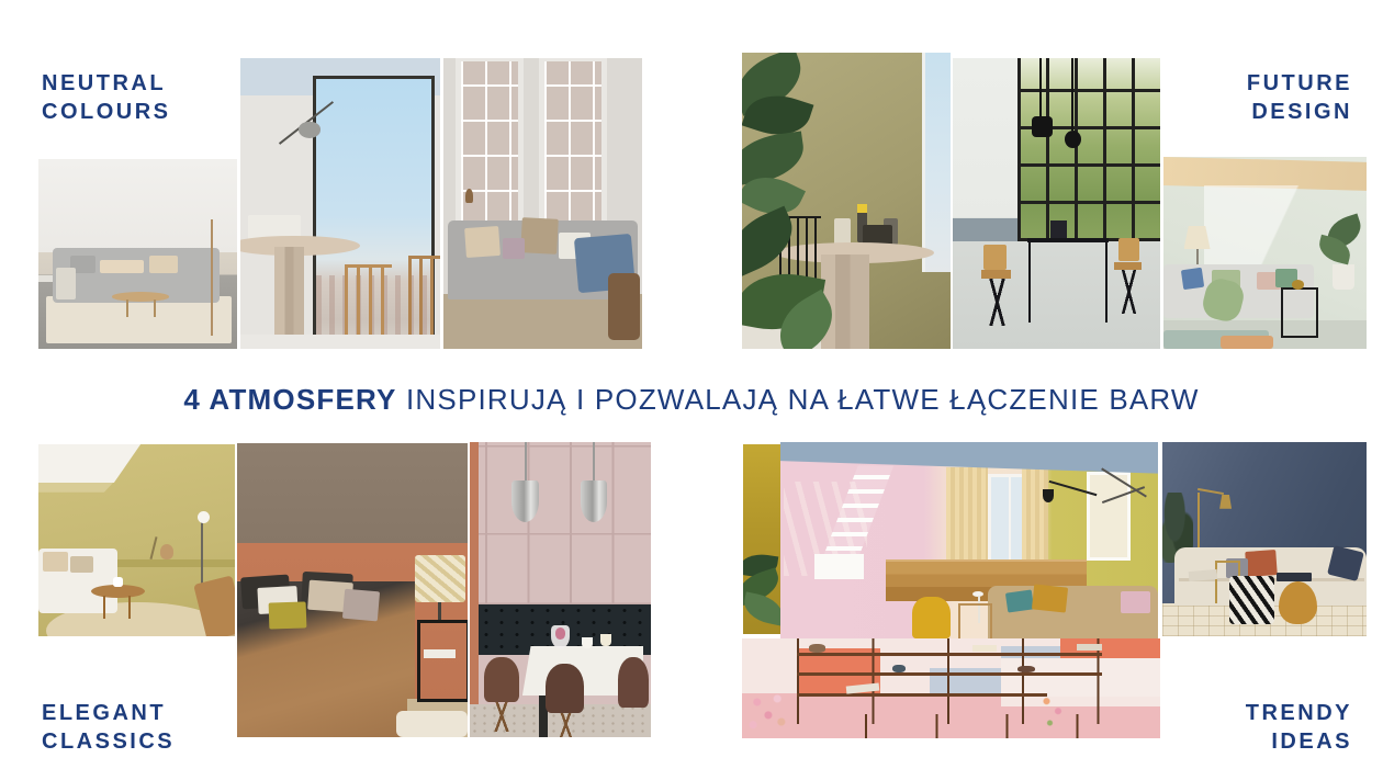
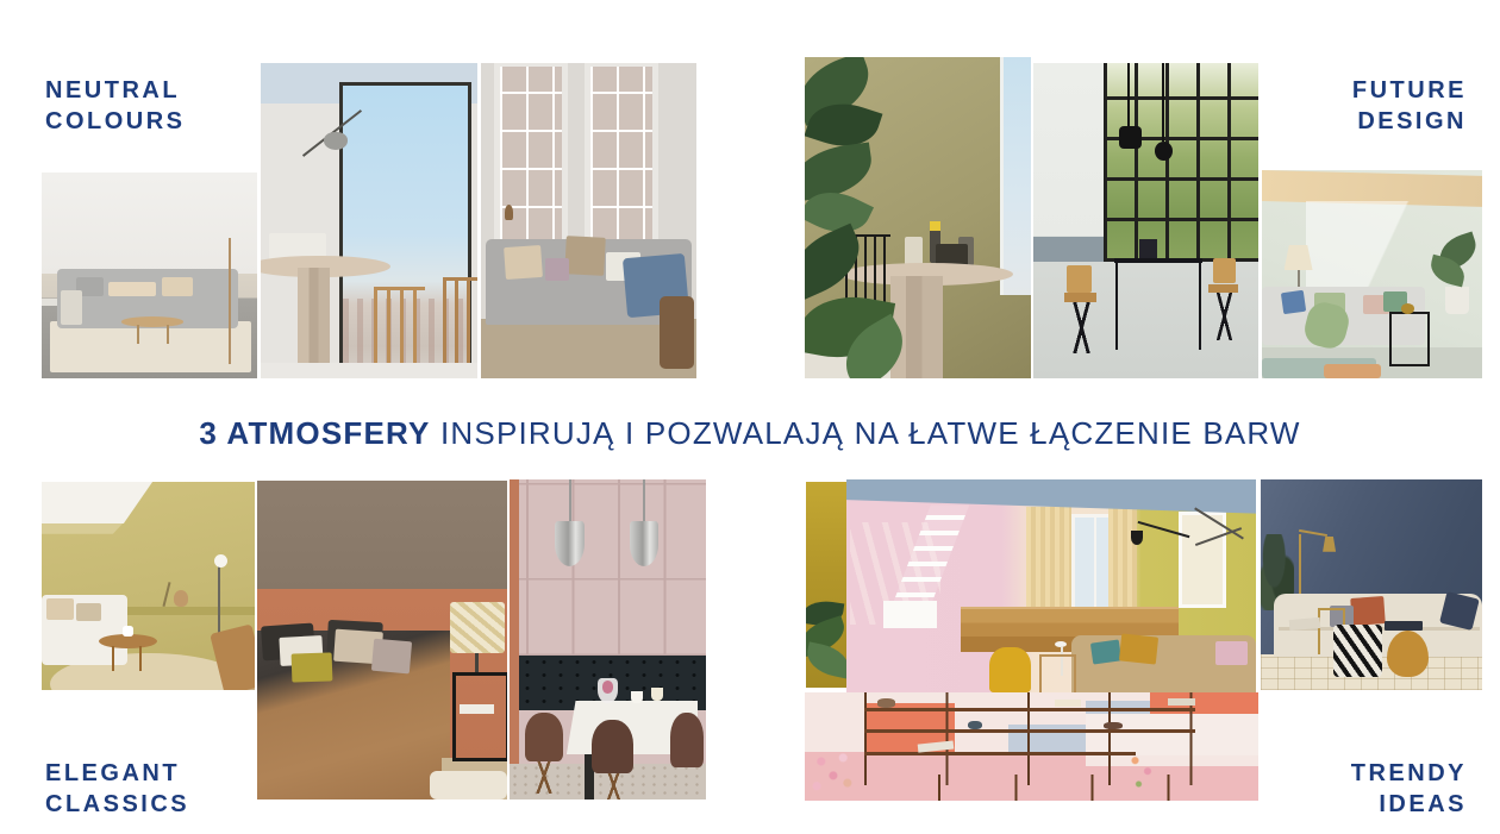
  NEUTRAL
  COLOURS
  FUTURE
  DESIGN
- 4 ATMOSFERY INSPIRUJĄ I POZWALAJĄ NA ŁATWE ŁĄCZENIE BARW
+ 3 ATMOSFERY INSPIRUJĄ I POZWALAJĄ NA ŁATWE ŁĄCZENIE BARW
  ELEGANT
  CLASSICS
  TRENDY
  IDEAS
